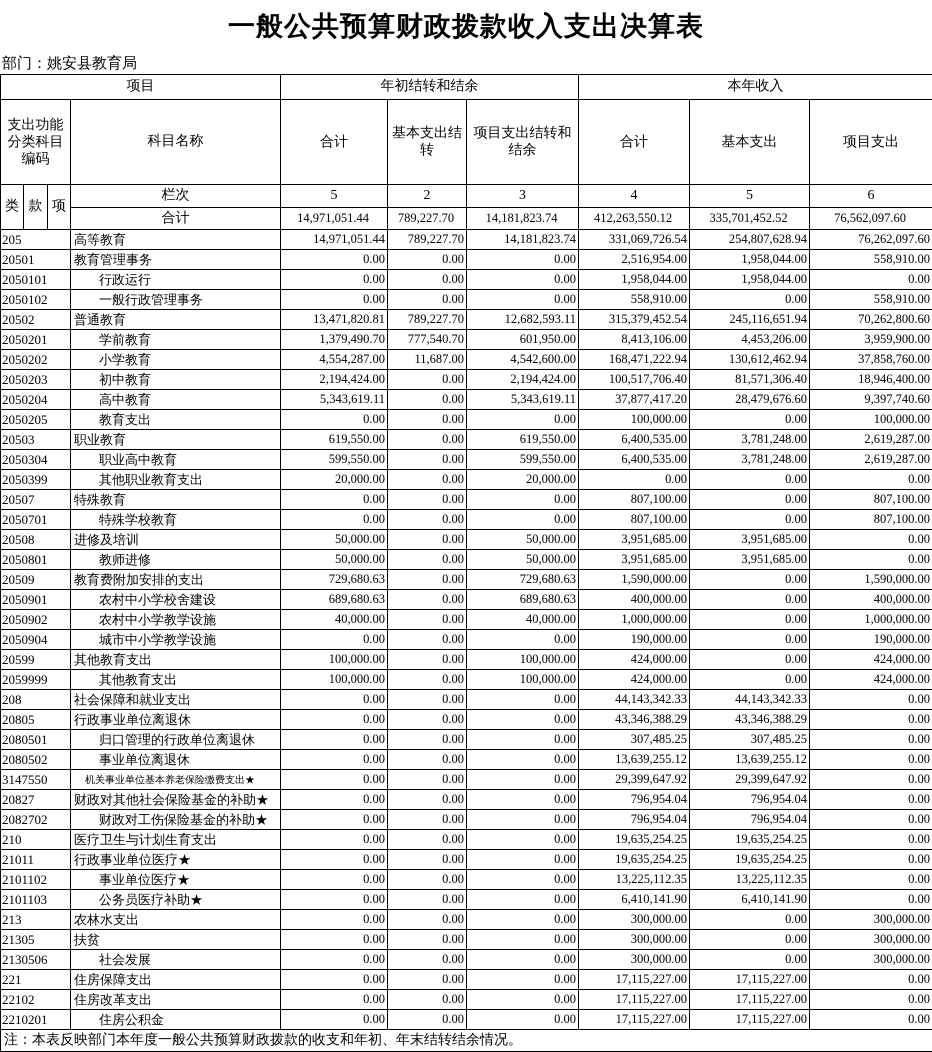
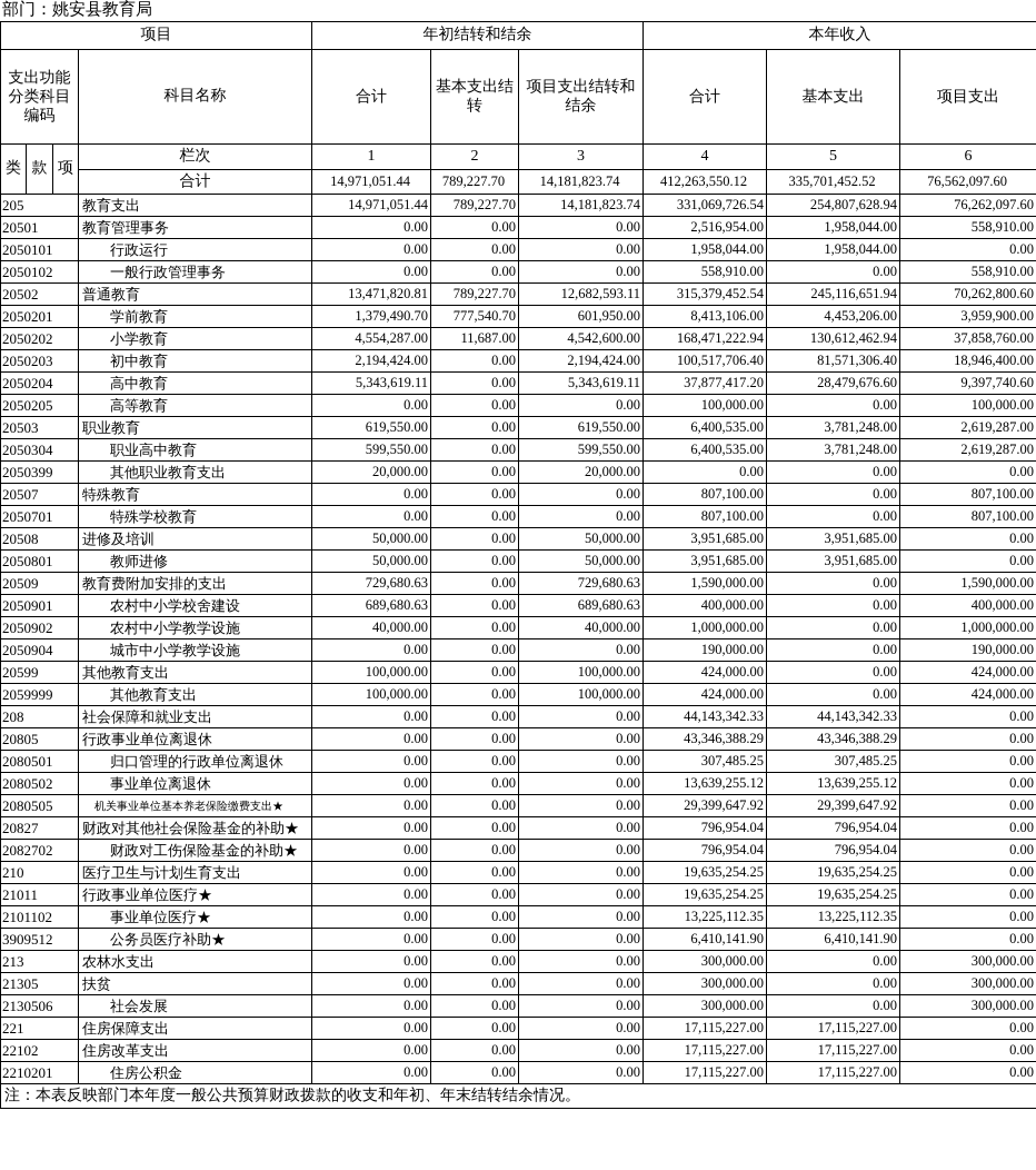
- 一般公共预算财政拨款收入支出决算表
  部门：姚安县教育局
  项目	年初结转和结余	本年收入
  支出功能分类科目编码	科目名称	合计	基本支出结转	项目支出结转和结余	合计	基本支出	项目支出
- 类	款	项	栏次	5	2	3	4	5	6
+ 类	款	项	栏次	1	2	3	4	5	6
  合计	14,971,051.44	789,227.70	14,181,823.74	412,263,550.12	335,701,452.52	76,562,097.60
- 205	高等教育	14,971,051.44	789,227.70	14,181,823.74	331,069,726.54	254,807,628.94	76,262,097.60
+ 205	教育支出	14,971,051.44	789,227.70	14,181,823.74	331,069,726.54	254,807,628.94	76,262,097.60
  20501	教育管理事务	0.00	0.00	0.00	2,516,954.00	1,958,044.00	558,910.00
  2050101	行政运行	0.00	0.00	0.00	1,958,044.00	1,958,044.00	0.00
  2050102	一般行政管理事务	0.00	0.00	0.00	558,910.00	0.00	558,910.00
  20502	普通教育	13,471,820.81	789,227.70	12,682,593.11	315,379,452.54	245,116,651.94	70,262,800.60
  2050201	学前教育	1,379,490.70	777,540.70	601,950.00	8,413,106.00	4,453,206.00	3,959,900.00
  2050202	小学教育	4,554,287.00	11,687.00	4,542,600.00	168,471,222.94	130,612,462.94	37,858,760.00
  2050203	初中教育	2,194,424.00	0.00	2,194,424.00	100,517,706.40	81,571,306.40	18,946,400.00
  2050204	高中教育	5,343,619.11	0.00	5,343,619.11	37,877,417.20	28,479,676.60	9,397,740.60
- 2050205	教育支出	0.00	0.00	0.00	100,000.00	0.00	100,000.00
+ 2050205	高等教育	0.00	0.00	0.00	100,000.00	0.00	100,000.00
  20503	职业教育	619,550.00	0.00	619,550.00	6,400,535.00	3,781,248.00	2,619,287.00
  2050304	职业高中教育	599,550.00	0.00	599,550.00	6,400,535.00	3,781,248.00	2,619,287.00
  2050399	其他职业教育支出	20,000.00	0.00	20,000.00	0.00	0.00	0.00
  20507	特殊教育	0.00	0.00	0.00	807,100.00	0.00	807,100.00
  2050701	特殊学校教育	0.00	0.00	0.00	807,100.00	0.00	807,100.00
  20508	进修及培训	50,000.00	0.00	50,000.00	3,951,685.00	3,951,685.00	0.00
  2050801	教师进修	50,000.00	0.00	50,000.00	3,951,685.00	3,951,685.00	0.00
  20509	教育费附加安排的支出	729,680.63	0.00	729,680.63	1,590,000.00	0.00	1,590,000.00
  2050901	农村中小学校舍建设	689,680.63	0.00	689,680.63	400,000.00	0.00	400,000.00
  2050902	农村中小学教学设施	40,000.00	0.00	40,000.00	1,000,000.00	0.00	1,000,000.00
  2050904	城市中小学教学设施	0.00	0.00	0.00	190,000.00	0.00	190,000.00
  20599	其他教育支出	100,000.00	0.00	100,000.00	424,000.00	0.00	424,000.00
  2059999	其他教育支出	100,000.00	0.00	100,000.00	424,000.00	0.00	424,000.00
  208	社会保障和就业支出	0.00	0.00	0.00	44,143,342.33	44,143,342.33	0.00
  20805	行政事业单位离退休	0.00	0.00	0.00	43,346,388.29	43,346,388.29	0.00
  2080501	归口管理的行政单位离退休	0.00	0.00	0.00	307,485.25	307,485.25	0.00
  2080502	事业单位离退休	0.00	0.00	0.00	13,639,255.12	13,639,255.12	0.00
- 3147550	机关事业单位基本养老保险缴费支出★	0.00	0.00	0.00	29,399,647.92	29,399,647.92	0.00
+ 2080505	机关事业单位基本养老保险缴费支出★	0.00	0.00	0.00	29,399,647.92	29,399,647.92	0.00
  20827	财政对其他社会保险基金的补助★	0.00	0.00	0.00	796,954.04	796,954.04	0.00
  2082702	财政对工伤保险基金的补助★	0.00	0.00	0.00	796,954.04	796,954.04	0.00
  210	医疗卫生与计划生育支出	0.00	0.00	0.00	19,635,254.25	19,635,254.25	0.00
  21011	行政事业单位医疗★	0.00	0.00	0.00	19,635,254.25	19,635,254.25	0.00
  2101102	事业单位医疗★	0.00	0.00	0.00	13,225,112.35	13,225,112.35	0.00
- 2101103	公务员医疗补助★	0.00	0.00	0.00	6,410,141.90	6,410,141.90	0.00
+ 3909512	公务员医疗补助★	0.00	0.00	0.00	6,410,141.90	6,410,141.90	0.00
  213	农林水支出	0.00	0.00	0.00	300,000.00	0.00	300,000.00
  21305	扶贫	0.00	0.00	0.00	300,000.00	0.00	300,000.00
  2130506	社会发展	0.00	0.00	0.00	300,000.00	0.00	300,000.00
  221	住房保障支出	0.00	0.00	0.00	17,115,227.00	17,115,227.00	0.00
  22102	住房改革支出	0.00	0.00	0.00	17,115,227.00	17,115,227.00	0.00
  2210201	住房公积金	0.00	0.00	0.00	17,115,227.00	17,115,227.00	0.00
  注：本表反映部门本年度一般公共预算财政拨款的收支和年初、年末结转结余情况。
